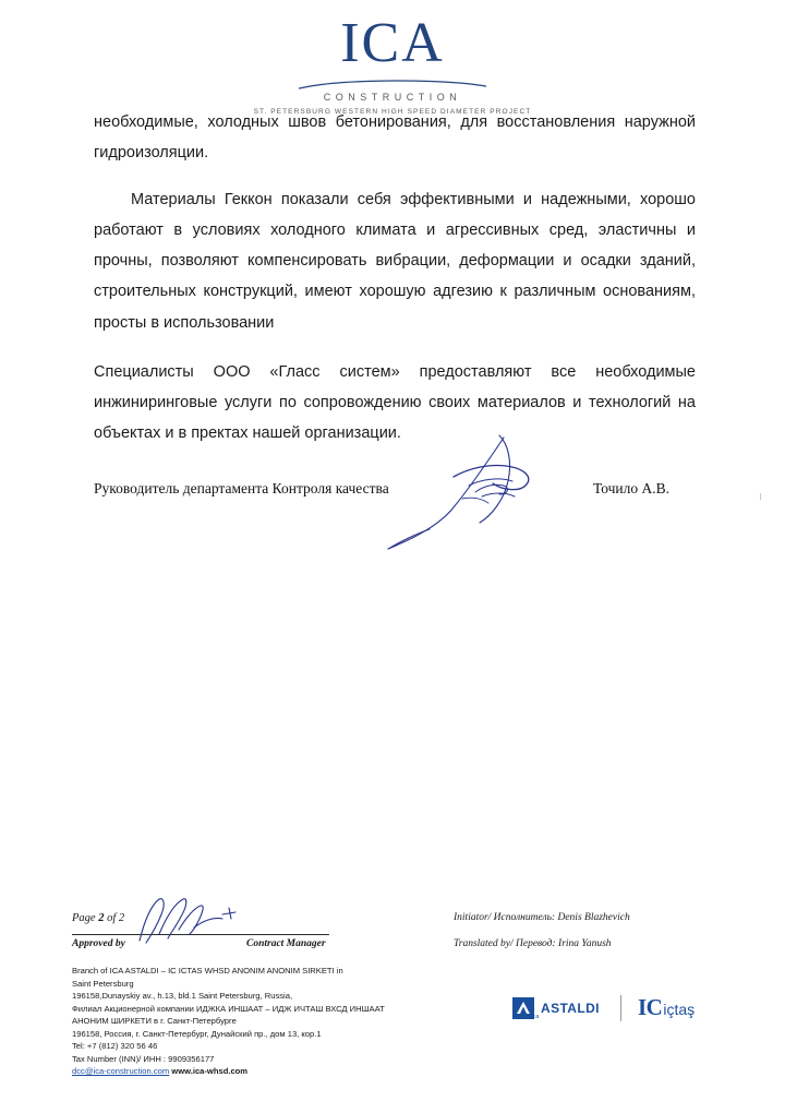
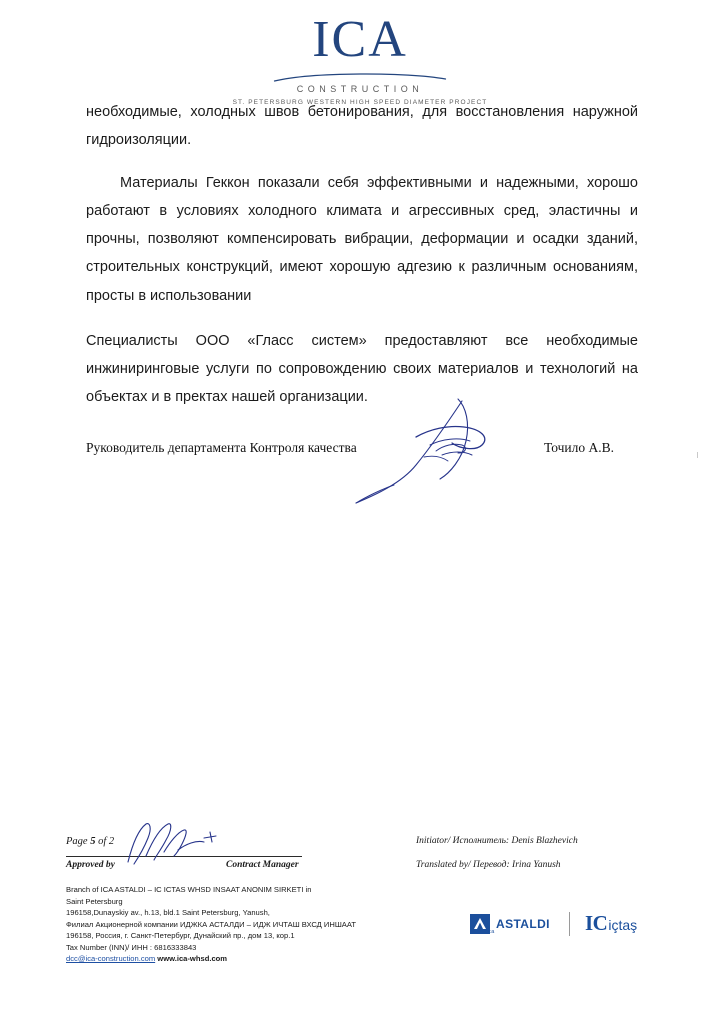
  ICA
  CONSTRUCTION
  необходимые, холодных швов бетонирования, для восстановления наружной гидроизоляции.
  Материалы Геккон показали себя эффективными и надежными, хорошо работают в условиях холодного климата и агрессивных сред, эластичны и прочны, позволяют компенсировать вибрации, деформации и осадки зданий, строительных конструкций, имеют хорошую адгезию к различным основаниям, просты в использовании
  Специалисты ООО «Гласс систем» предоставляют все необходимые инжиниринговые услуги по сопровождению своих материалов и технологий на объектах и в пректах нашей организации.
  Руководитель департамента Контроля качества
  Точило А.В.
- Page 2 of 2
+ Page 5 of 2
  Approved by
  Contract Manager
  Initiator/ Исполнитель: Denis Blazhevich
  Translated by/ Перевод: Irina Yanush
- Branch of ICA ASTALDI – IC ICTAS WHSD ANONIM ANONIM SIRKETI in
+ Branch of ICA ASTALDI – IC ICTAS WHSD INSAAT ANONIM SIRKETI in
  Saint Petersburg
- 196158,Dunayskiy av., h.13, bld.1 Saint Petersburg, Russia,
+ 196158,Dunayskiy av., h.13, bld.1 Saint Petersburg, Yanush,
- Филиал Акционерной компании ИДЖКА ИНШААТ – ИДЖ ИЧТАШ ВХСД ИНШААТ
+ Филиал Акционерной компании ИДЖКА АСТАЛДИ – ИДЖ ИЧТАШ ВХСД ИНШААТ
- АНОНИМ ШИРКЕТИ в г. Санкт-Петербурге
  196158, Россия, г. Санкт-Петербург, Дунайский пр., дом 13, кор.1
- Tel: +7 (812) 320 56 46
- Tax Number (INN)/ ИНН : 9909356177
+ Tax Number (INN)/ ИНН : 6816333843
  dcc@ica-construction.com www.ica-whsd.com
  ASTALDI
  IC
  içtaş
